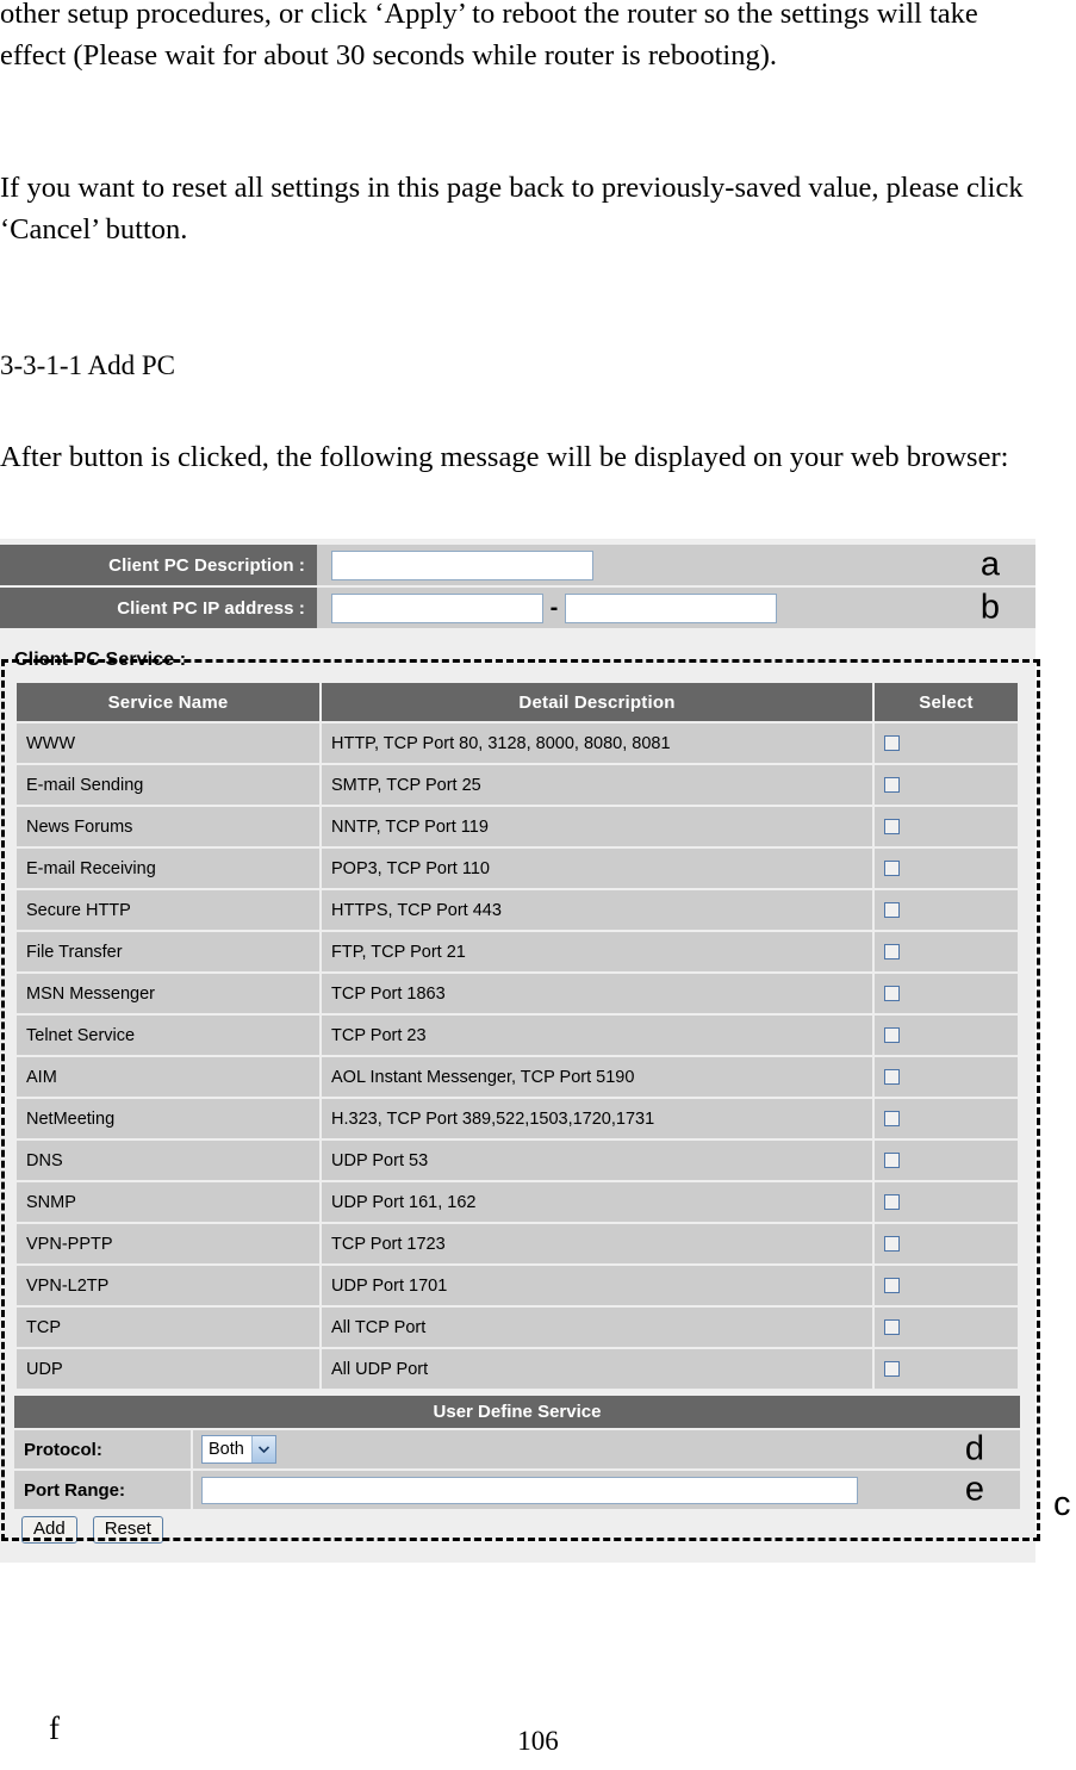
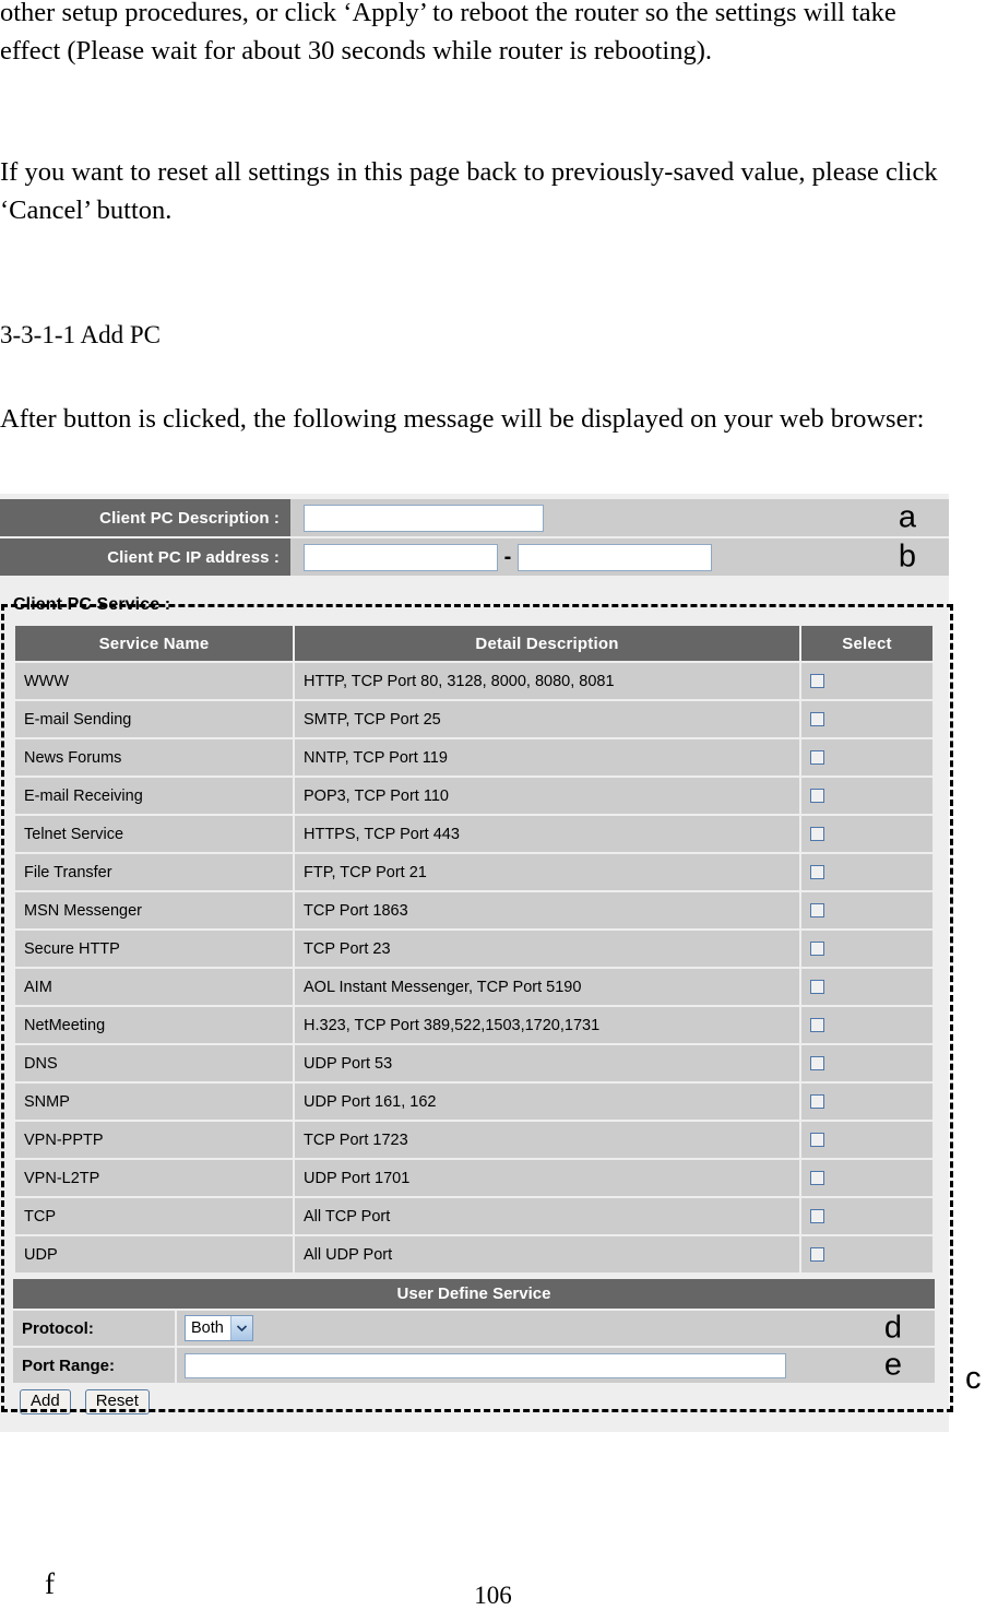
  other setup procedures, or click ‘Apply’ to reboot the router so the settings will take effect (Please wait for about 30 seconds while router is rebooting).
  If you want to reset all settings in this page back to previously-saved value, please click ‘Cancel’ button.
  3-3-1-1 Add PC
  After button is clicked, the following message will be displayed on your web browser:
  Client PC Description :
  a
  Client PC IP address :
  -
  b
  Client PC Service :
  Service Name	Detail Description	Select
  WWW	HTTP, TCP Port 80, 3128, 8000, 8080, 8081
  E-mail Sending	SMTP, TCP Port 25
  News Forums	NNTP, TCP Port 119
  E-mail Receiving	POP3, TCP Port 110
- Secure HTTP	HTTPS, TCP Port 443
+ Telnet Service	HTTPS, TCP Port 443
  File Transfer	FTP, TCP Port 21
  MSN Messenger	TCP Port 1863
- Telnet Service	TCP Port 23
+ Secure HTTP	TCP Port 23
  AIM	AOL Instant Messenger, TCP Port 5190
  NetMeeting	H.323, TCP Port 389,522,1503,1720,1731
  DNS	UDP Port 53
  SNMP	UDP Port 161, 162
  VPN-PPTP	TCP Port 1723
  VPN-L2TP	UDP Port 1701
  TCP	All TCP Port
  UDP	All UDP Port
  User Define Service
  Protocol:
  Both
  d
  Port Range:
  e
  Add
  Reset
  c
  f
  106
